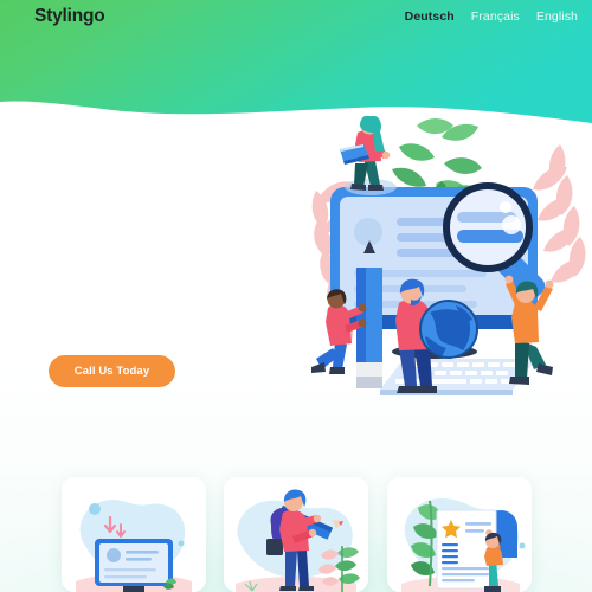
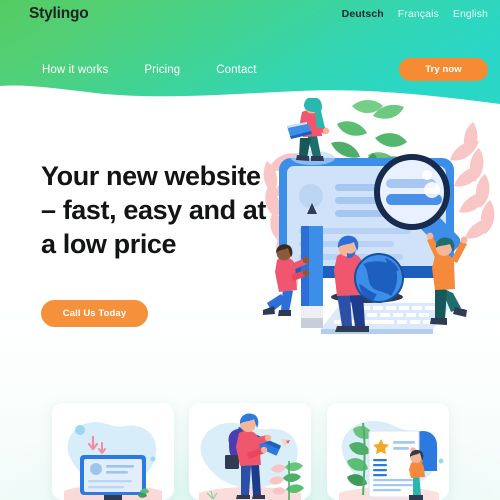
  Stylingo
  Deutsch
  Français
  English
+ How it works
+ Pricing
+ Contact
+ Try now
+ Your new website – fast, easy and at a low price
  Call Us Today
